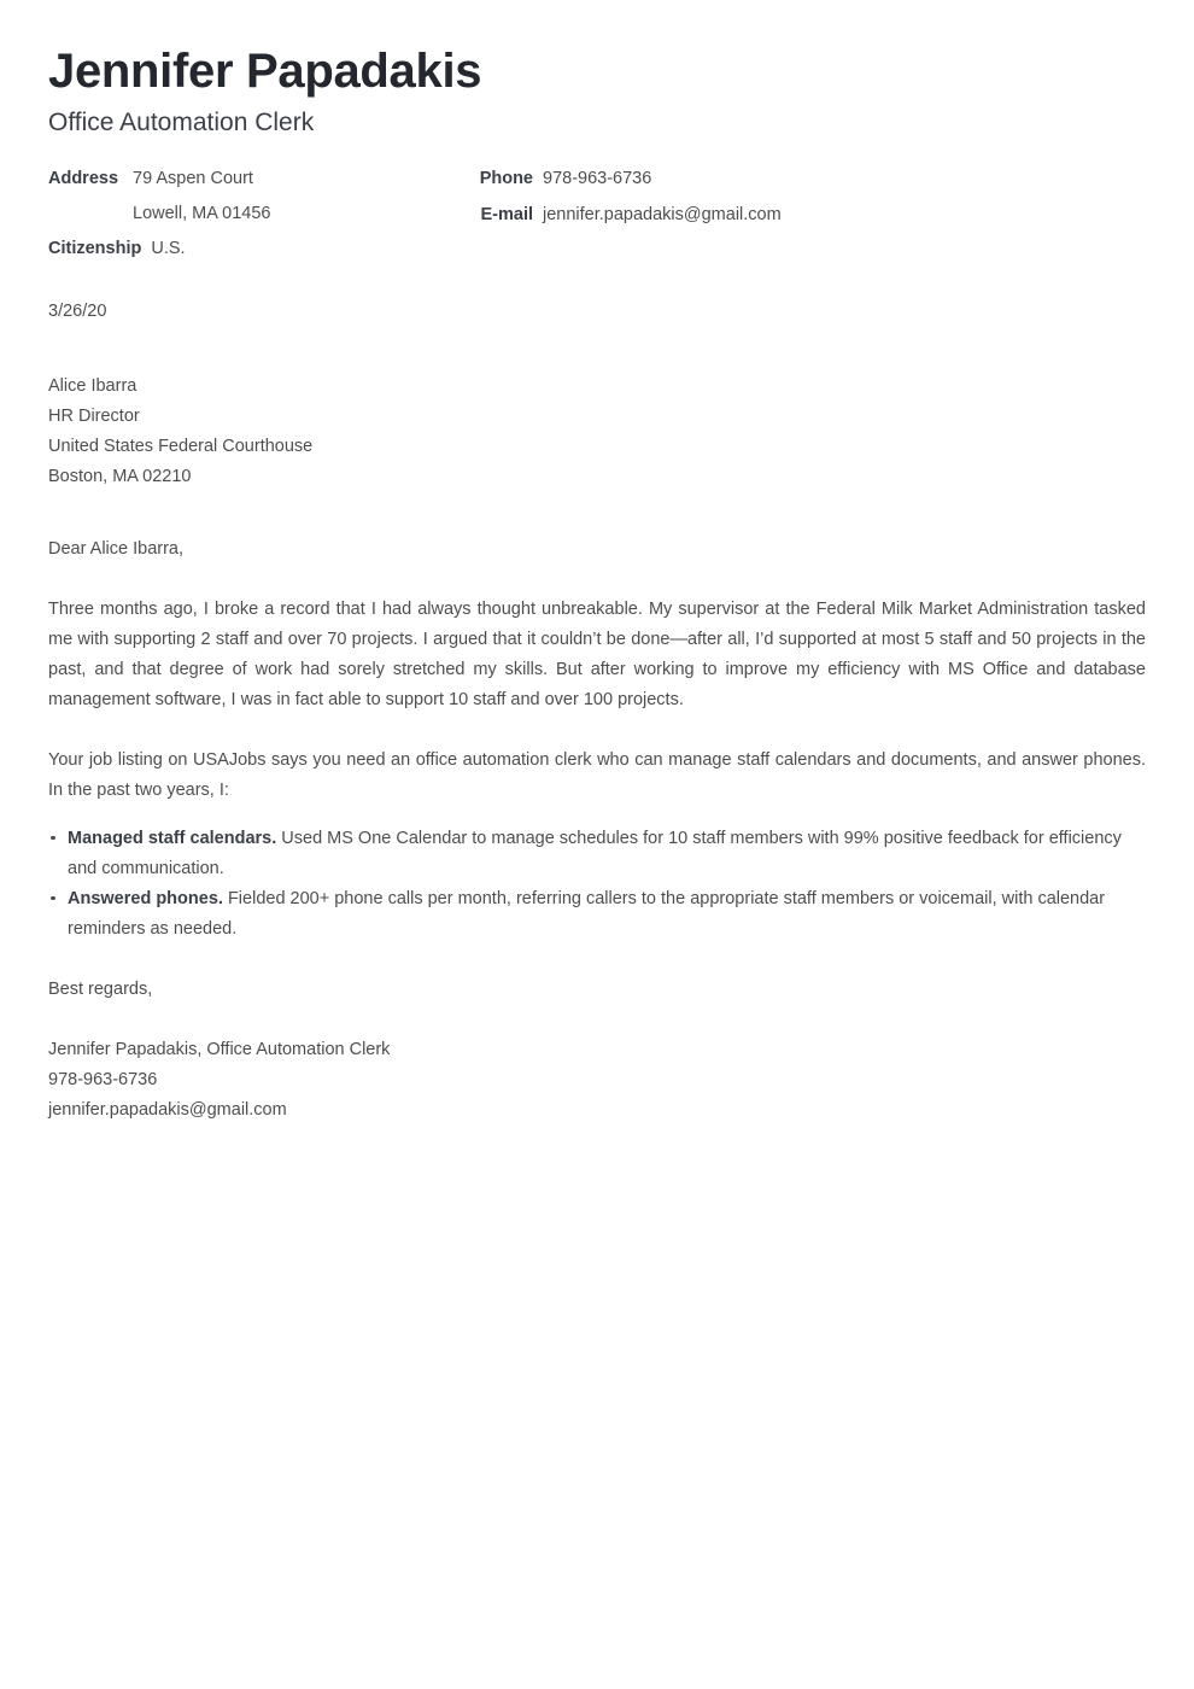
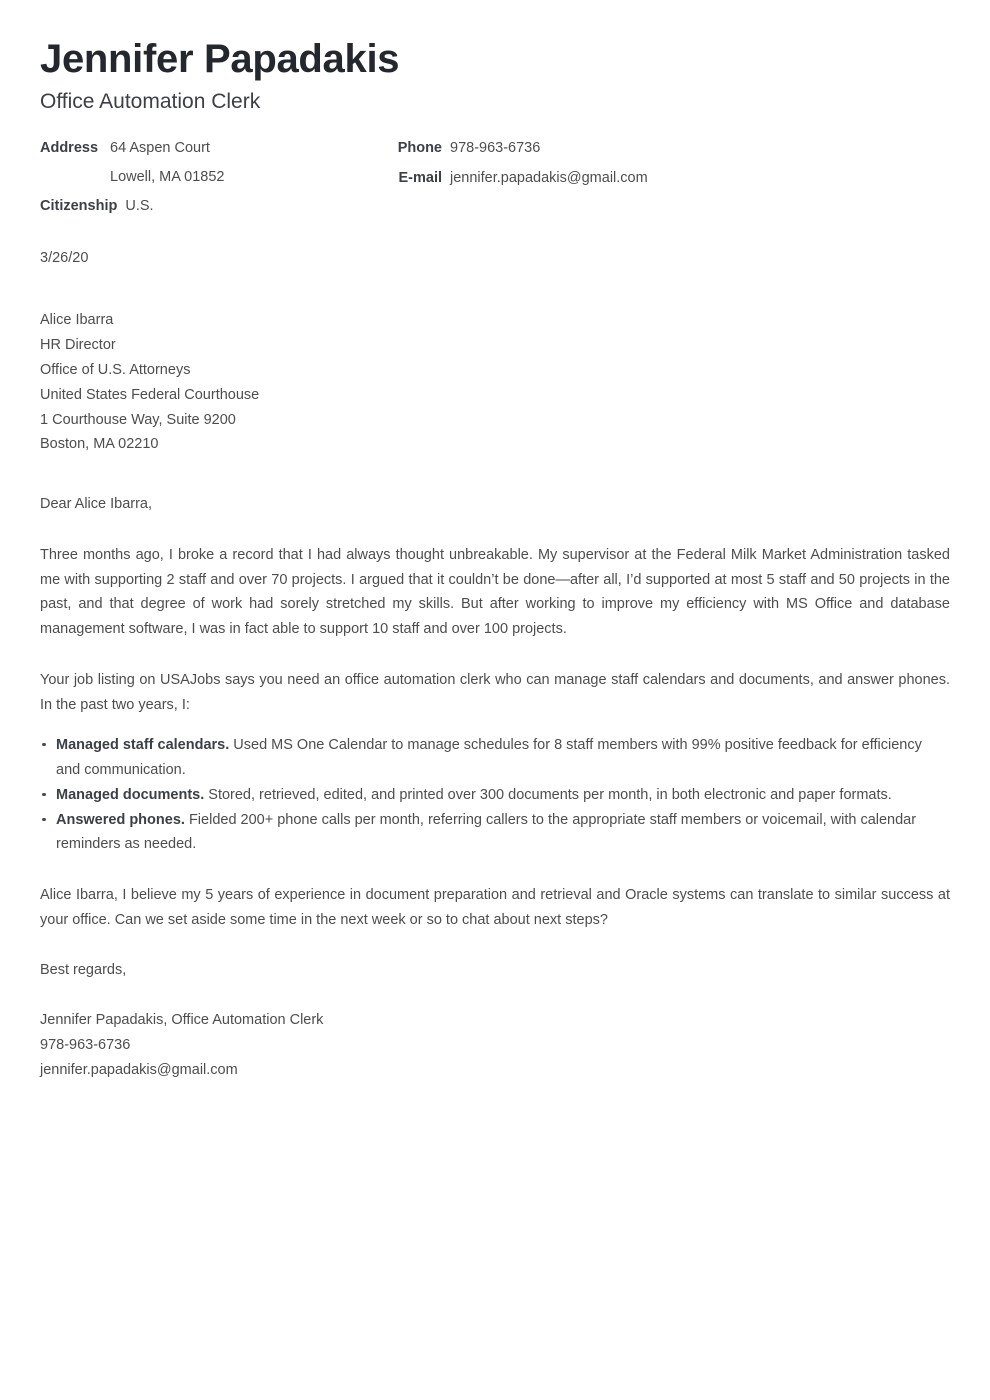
  Jennifer Papadakis
  Office Automation Clerk
  Address
- 79 Aspen Court
+ 64 Aspen Court
- Lowell, MA 01456
+ Lowell, MA 01852
  Citizenship
  U.S.
  Phone
  978-963-6736
  E-mail
  jennifer.papadakis@gmail.com
  3/26/20
  Alice Ibarra
  HR Director
+ Office of U.S. Attorneys
  United States Federal Courthouse
+ 1 Courthouse Way, Suite 9200
  Boston, MA 02210
  Dear Alice Ibarra,
  Three months ago, I broke a record that I had always thought unbreakable. My supervisor at the Federal Milk Market Administration tasked me with supporting 2 staff and over 70 projects. I argued that it couldn’t be done—after all, I’d supported at most 5 staff and 50 projects in the past, and that degree of work had sorely stretched my skills. But after working to improve my efficiency with MS Office and database management software, I was in fact able to support 10 staff and over 100 projects.
  Your job listing on USAJobs says you need an office automation clerk who can manage staff calendars and documents, and answer phones. In the past two years, I:
- Managed staff calendars. Used MS One Calendar to manage schedules for 10 staff members with 99% positive feedback for efficiency and communication.
+ Managed staff calendars. Used MS One Calendar to manage schedules for 8 staff members with 99% positive feedback for efficiency and communication.
+ Managed documents. Stored, retrieved, edited, and printed over 300 documents per month, in both electronic and paper formats.
  Answered phones. Fielded 200+ phone calls per month, referring callers to the appropriate staff members or voicemail, with calendar reminders as needed.
+ Alice Ibarra, I believe my 5 years of experience in document preparation and retrieval and Oracle systems can translate to similar success at your office. Can we set aside some time in the next week or so to chat about next steps?
  Best regards,
  Jennifer Papadakis, Office Automation Clerk
  978-963-6736
  jennifer.papadakis@gmail.com
